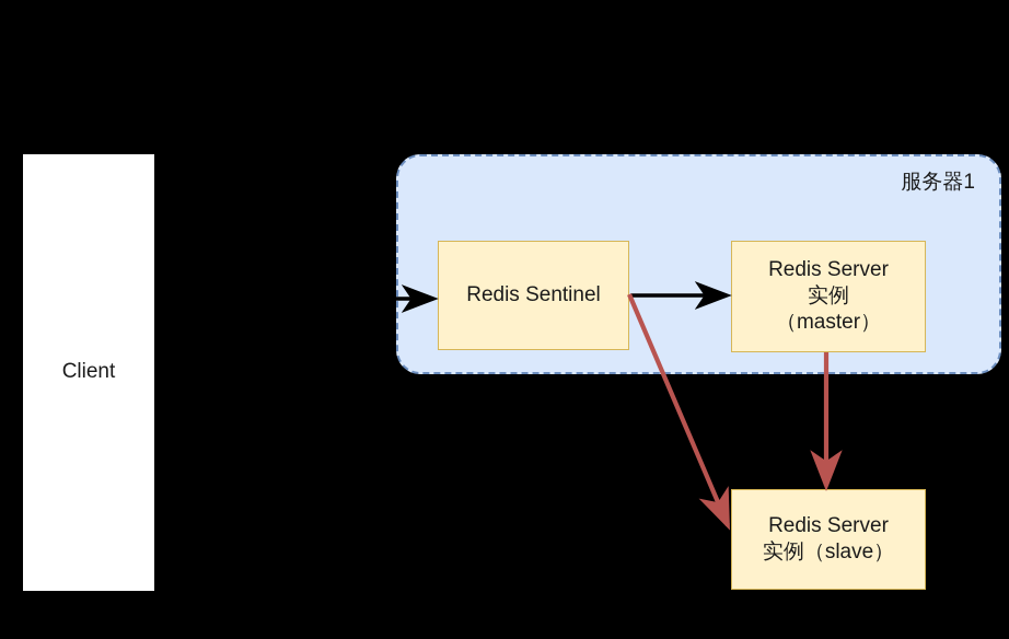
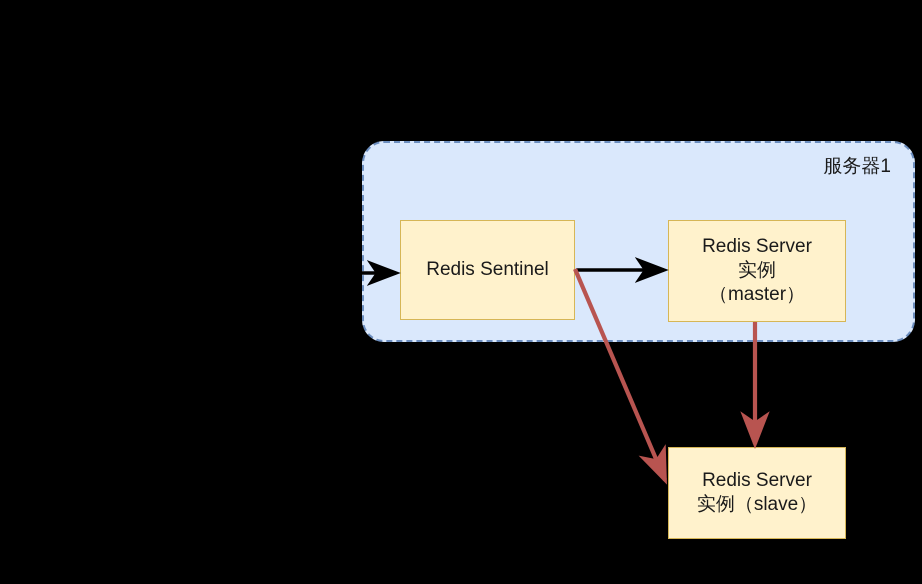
- Client
  服务器1
  Redis Sentinel
  Redis Server
  实例
  （master）
  Redis Server
  实例（slave）
